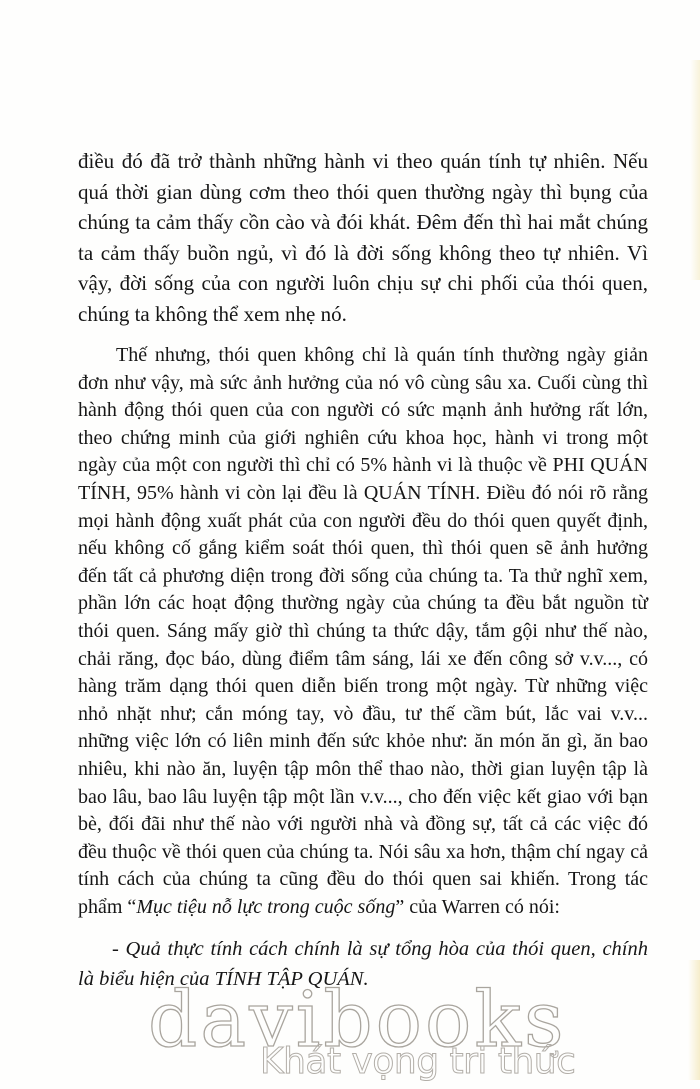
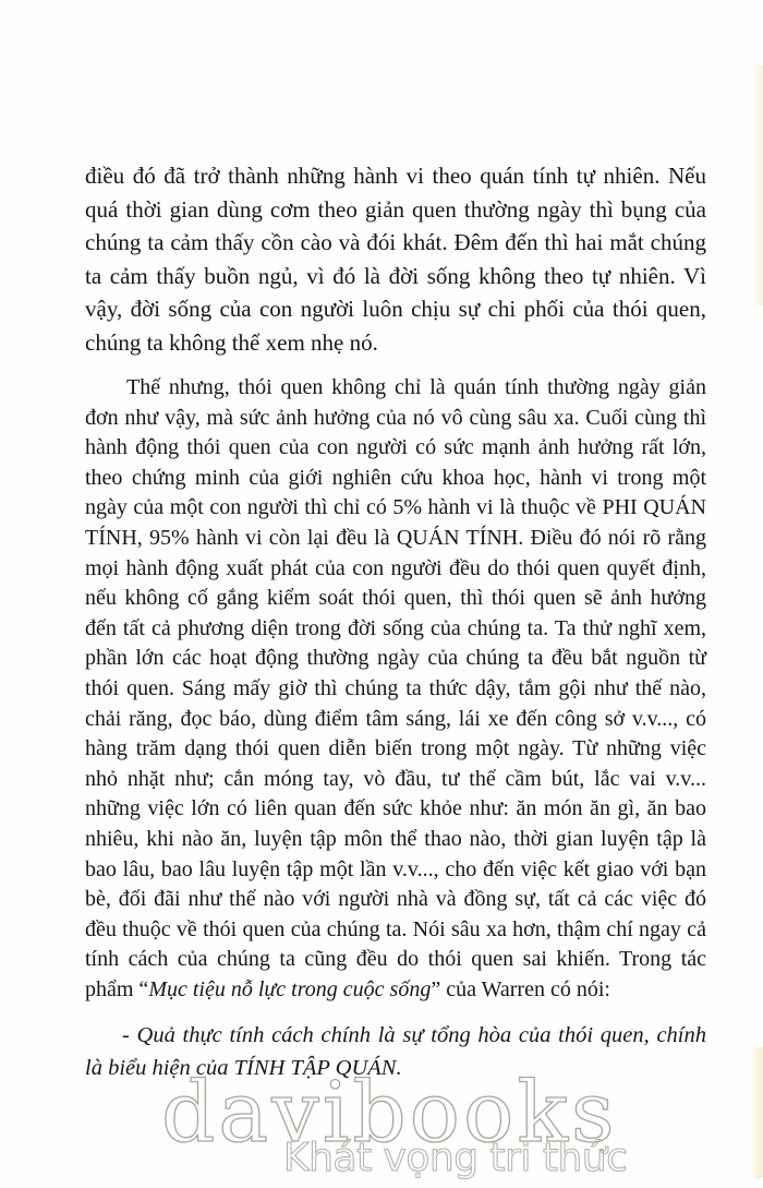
- điều đó đã trở thành những hành vi theo quán tính tự nhiên. Nếu quá thời gian dùng cơm theo thói quen thường ngày thì bụng của chúng ta cảm thấy cồn cào và đói khát. Đêm đến thì hai mắt chúng ta cảm thấy buồn ngủ, vì đó là đời sống không theo tự nhiên. Vì vậy, đời sống của con người luôn chịu sự chi phối của thói quen, chúng ta không thể xem nhẹ nó.
+ điều đó đã trở thành những hành vi theo quán tính tự nhiên. Nếu quá thời gian dùng cơm theo giản quen thường ngày thì bụng của chúng ta cảm thấy cồn cào và đói khát. Đêm đến thì hai mắt chúng ta cảm thấy buồn ngủ, vì đó là đời sống không theo tự nhiên. Vì vậy, đời sống của con người luôn chịu sự chi phối của thói quen, chúng ta không thể xem nhẹ nó.
- Thế nhưng, thói quen không chỉ là quán tính thường ngày giản đơn như vậy, mà sức ảnh hưởng của nó vô cùng sâu xa. Cuối cùng thì hành động thói quen của con người có sức mạnh ảnh hưởng rất lớn, theo chứng minh của giới nghiên cứu khoa học, hành vi trong một ngày của một con người thì chỉ có 5% hành vi là thuộc về PHI QUÁN TÍNH, 95% hành vi còn lại đều là QUÁN TÍNH. Điều đó nói rõ rằng mọi hành động xuất phát của con người đều do thói quen quyết định, nếu không cố gắng kiểm soát thói quen, thì thói quen sẽ ảnh hưởng đến tất cả phương diện trong đời sống của chúng ta. Ta thử nghĩ xem, phần lớn các hoạt động thường ngày của chúng ta đều bắt nguồn từ thói quen. Sáng mấy giờ thì chúng ta thức dậy, tắm gội như thế nào, chải răng, đọc báo, dùng điểm tâm sáng, lái xe đến công sở v.v..., có hàng trăm dạng thói quen diễn biến trong một ngày. Từ những việc nhỏ nhặt như; cắn móng tay, vò đầu, tư thế cầm bút, lắc vai v.v... những việc lớn có liên minh đến sức khỏe như: ăn món ăn gì, ăn bao nhiêu, khi nào ăn, luyện tập môn thể thao nào, thời gian luyện tập là bao lâu, bao lâu luyện tập một lần v.v..., cho đến việc kết giao với bạn bè, đối đãi như thế nào với người nhà và đồng sự, tất cả các việc đó đều thuộc về thói quen của chúng ta. Nói sâu xa hơn, thậm chí ngay cả tính cách của chúng ta cũng đều do thói quen sai khiến. Trong tác phẩm “Mục tiệu nỗ lực trong cuộc sống” của Warren có nói:
+ Thế nhưng, thói quen không chỉ là quán tính thường ngày giản đơn như vậy, mà sức ảnh hưởng của nó vô cùng sâu xa. Cuối cùng thì hành động thói quen của con người có sức mạnh ảnh hưởng rất lớn, theo chứng minh của giới nghiên cứu khoa học, hành vi trong một ngày của một con người thì chỉ có 5% hành vi là thuộc về PHI QUÁN TÍNH, 95% hành vi còn lại đều là QUÁN TÍNH. Điều đó nói rõ rằng mọi hành động xuất phát của con người đều do thói quen quyết định, nếu không cố gắng kiểm soát thói quen, thì thói quen sẽ ảnh hưởng đến tất cả phương diện trong đời sống của chúng ta. Ta thử nghĩ xem, phần lớn các hoạt động thường ngày của chúng ta đều bắt nguồn từ thói quen. Sáng mấy giờ thì chúng ta thức dậy, tắm gội như thế nào, chải răng, đọc báo, dùng điểm tâm sáng, lái xe đến công sở v.v..., có hàng trăm dạng thói quen diễn biến trong một ngày. Từ những việc nhỏ nhặt như; cắn móng tay, vò đầu, tư thế cầm bút, lắc vai v.v... những việc lớn có liên quan đến sức khỏe như: ăn món ăn gì, ăn bao nhiêu, khi nào ăn, luyện tập môn thể thao nào, thời gian luyện tập là bao lâu, bao lâu luyện tập một lần v.v..., cho đến việc kết giao với bạn bè, đối đãi như thế nào với người nhà và đồng sự, tất cả các việc đó đều thuộc về thói quen của chúng ta. Nói sâu xa hơn, thậm chí ngay cả tính cách của chúng ta cũng đều do thói quen sai khiến. Trong tác phẩm “Mục tiệu nỗ lực trong cuộc sống” của Warren có nói:
  - Quả thực tính cách chính là sự tổng hòa của thói quen, chính là biểu hiện của TÍNH TẬP QUÁN.
  davibooks
  Khát vọng tri thức
